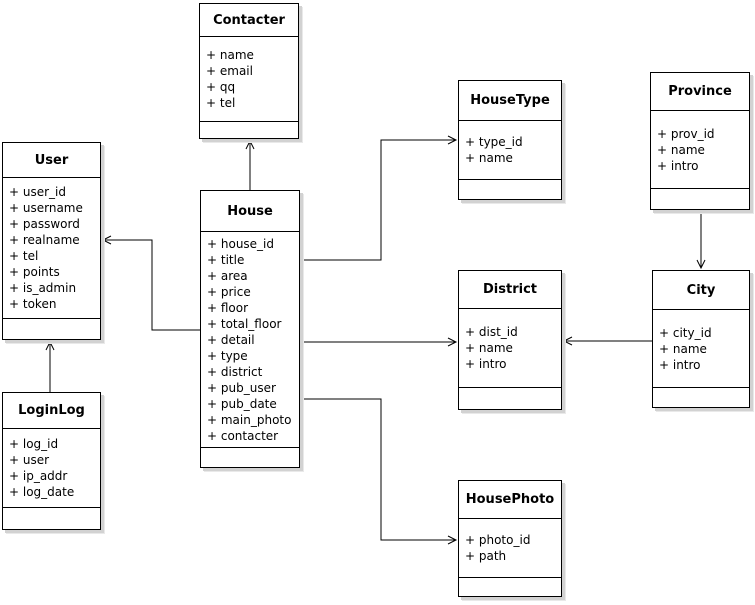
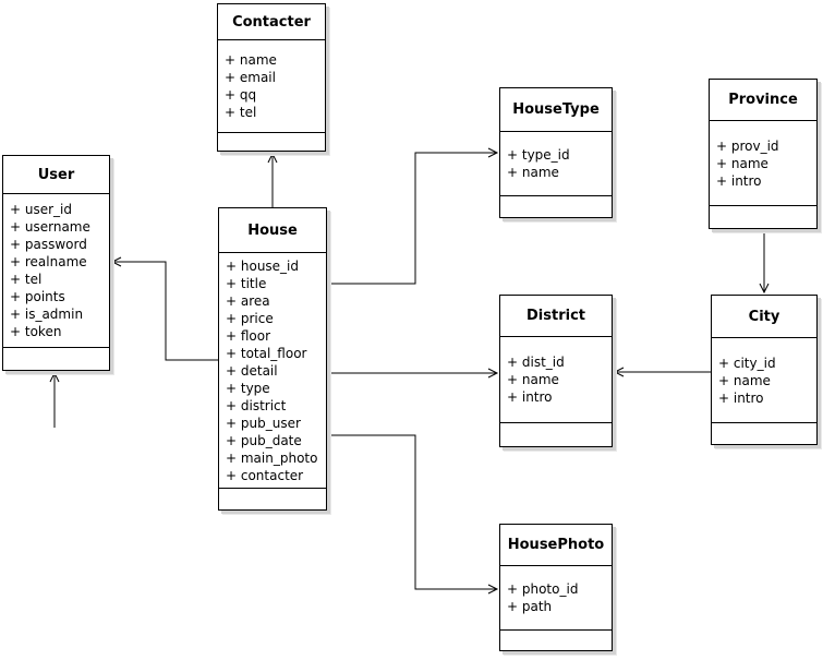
  Contacter
  + name
  + email
  + qq
  + tel
  User
  + user_id
  + username
  + password
  + realname
  + tel
  + points
  + is_admin
  + token
  House
  + house_id
  + title
  + area
  + price
  + floor
  + total_floor
  + detail
  + type
  + district
  + pub_user
  + pub_date
  + main_photo
  + contacter
  HouseType
  + type_id
  + name
  Province
  + prov_id
  + name
  + intro
  District
  + dist_id
  + name
  + intro
  City
  + city_id
  + name
  + intro
- LoginLog
- + log_id
- + user
- + ip_addr
- + log_date
  HousePhoto
  + photo_id
  + path
